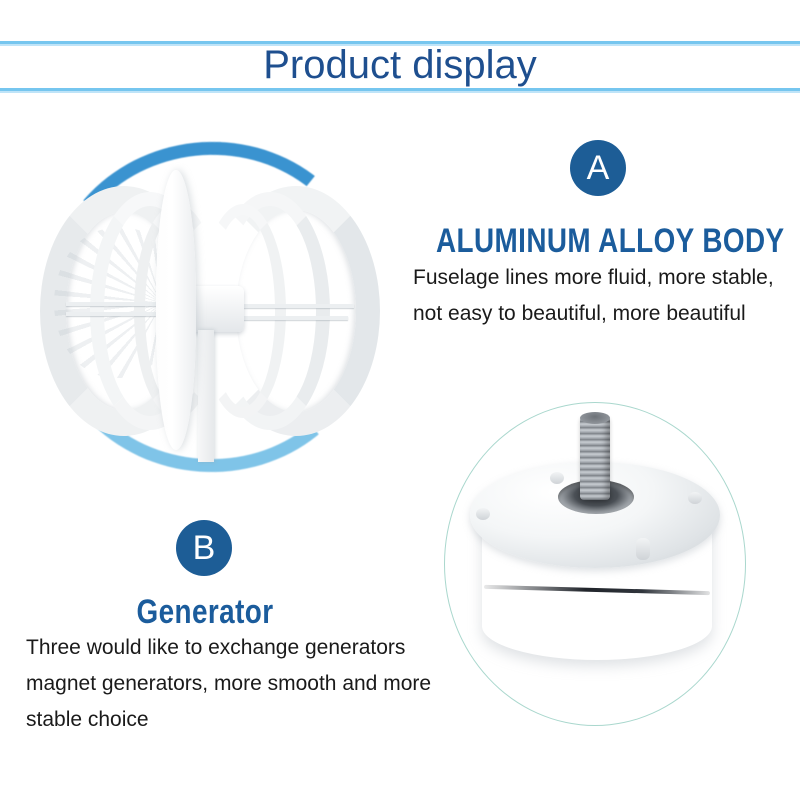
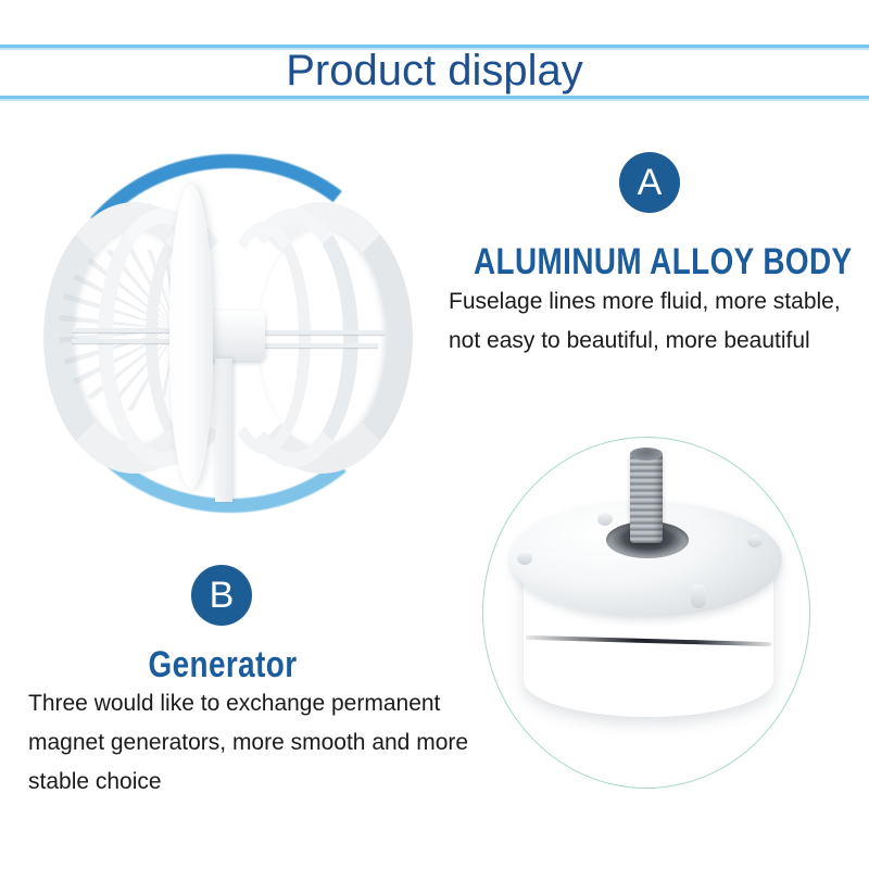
  Product display
  A
  ALUMINUM ALLOY BODY
  Fuselage lines more fluid, more stable,
  not easy to beautiful, more beautiful
  B
  Generator
- Three would like to exchange generators
+ Three would like to exchange permanent
  magnet generators, more smooth and more
  stable choice
